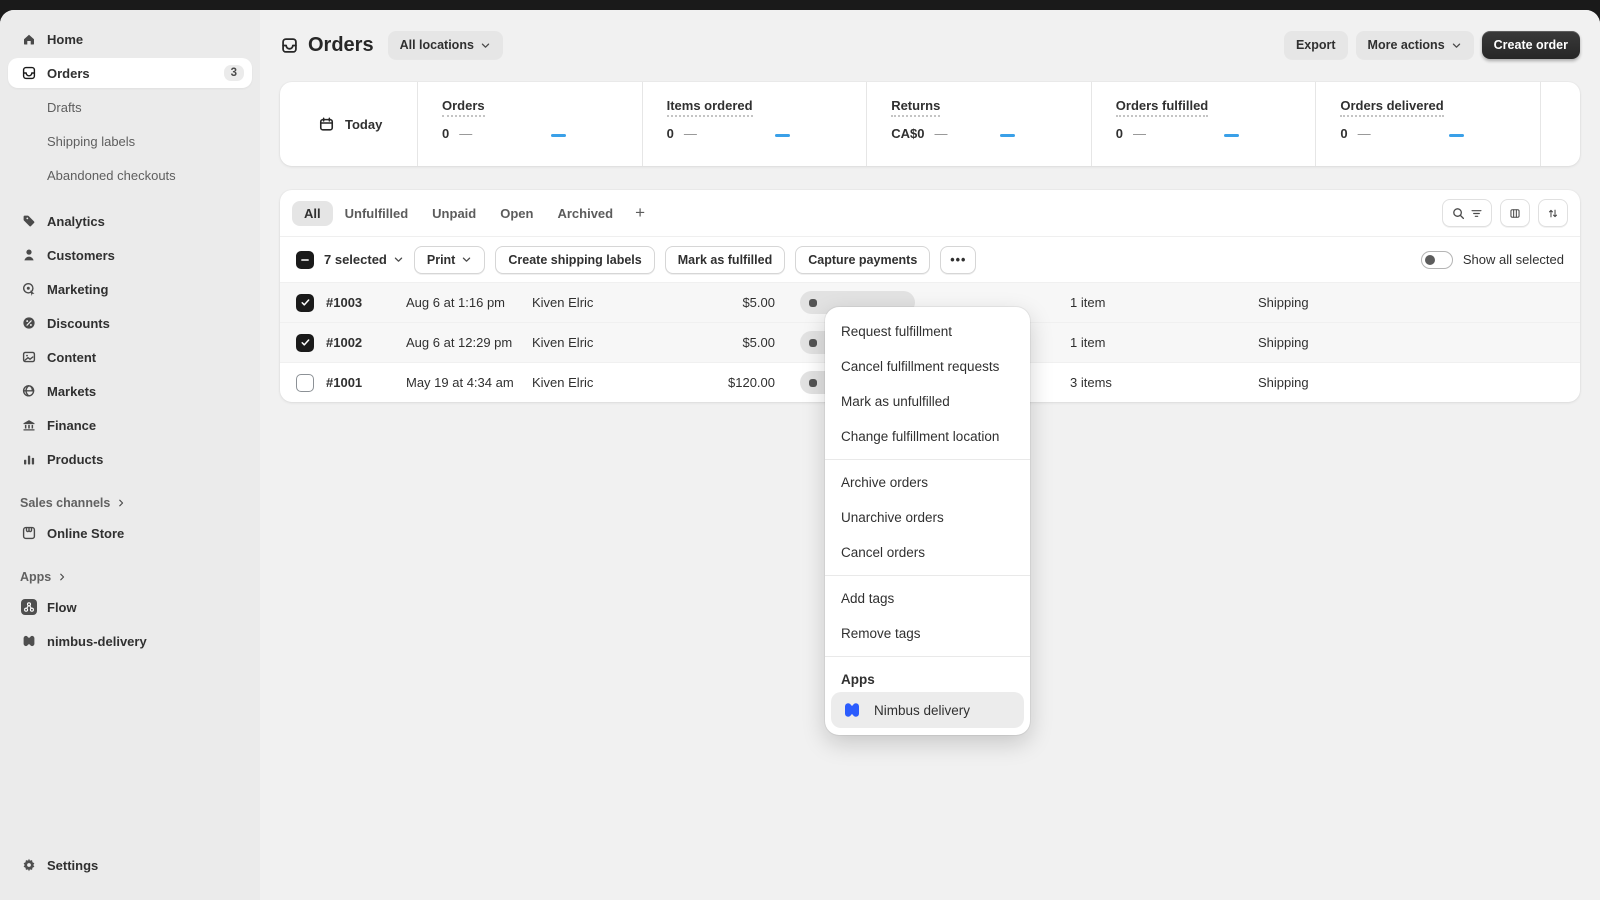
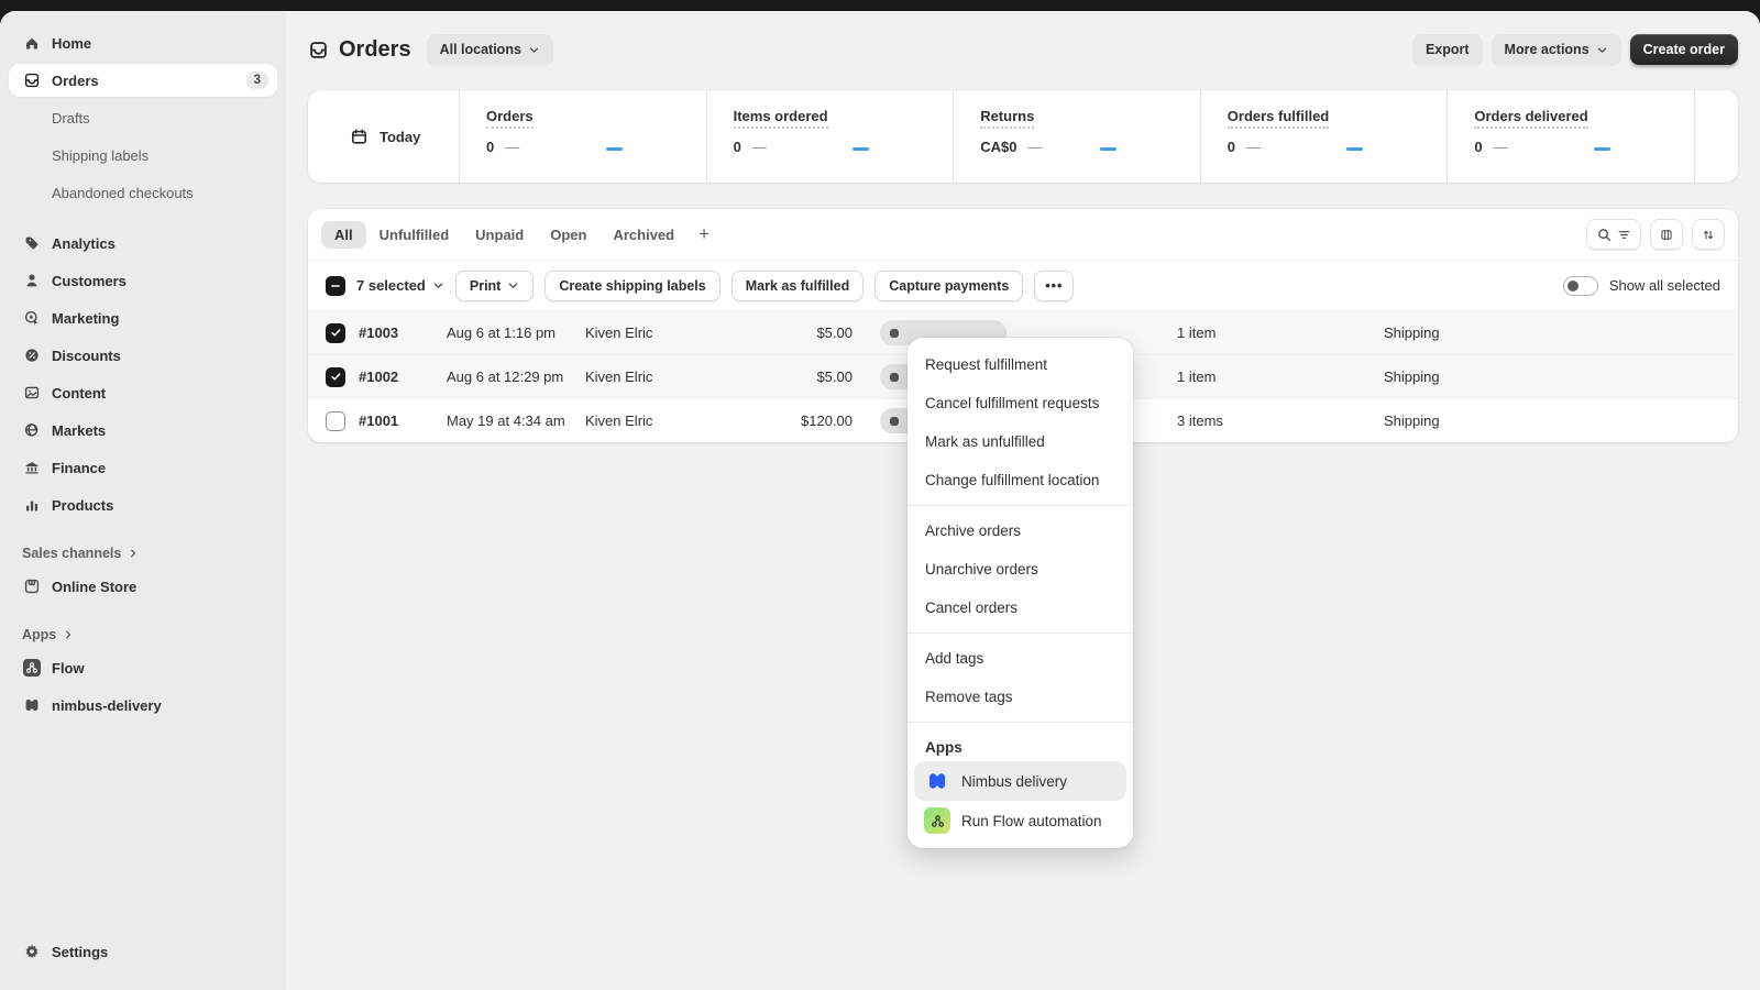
  Home
  Orders
  3
  Drafts
  Shipping labels
  Abandoned checkouts
  Analytics
  Customers
  Marketing
  Discounts
  Content
  Markets
  Finance
  Products
  Sales channels
  Online Store
  Apps
  Flow
  nimbus-delivery
  Settings
  Orders
  All locations
  Export
  More actions
  Create order
  Today
  Orders
  0
  —
  Items ordered
  0
  —
  Returns
  CA$0
  —
  Orders fulfilled
  0
  —
  Orders delivered
  0
  —
  All
  Unfulfilled
  Unpaid
  Open
  Archived
  +
  7 selected
  Print
  Create shipping labels
  Mark as fulfilled
  Capture payments
  •••
  Show all selected
  #1003
  Aug 6 at 1:16 pm
  Kiven Elric
  $5.00
  1 item
  Shipping
  #1002
  Aug 6 at 12:29 pm
  Kiven Elric
  $5.00
  1 item
  Shipping
  #1001
  May 19 at 4:34 am
  Kiven Elric
  $120.00
  3 items
  Shipping
  Request fulfillment
  Cancel fulfillment requests
  Mark as unfulfilled
  Change fulfillment location
  Archive orders
  Unarchive orders
  Cancel orders
  Add tags
  Remove tags
  Apps
  Nimbus delivery
+ Run Flow automation
